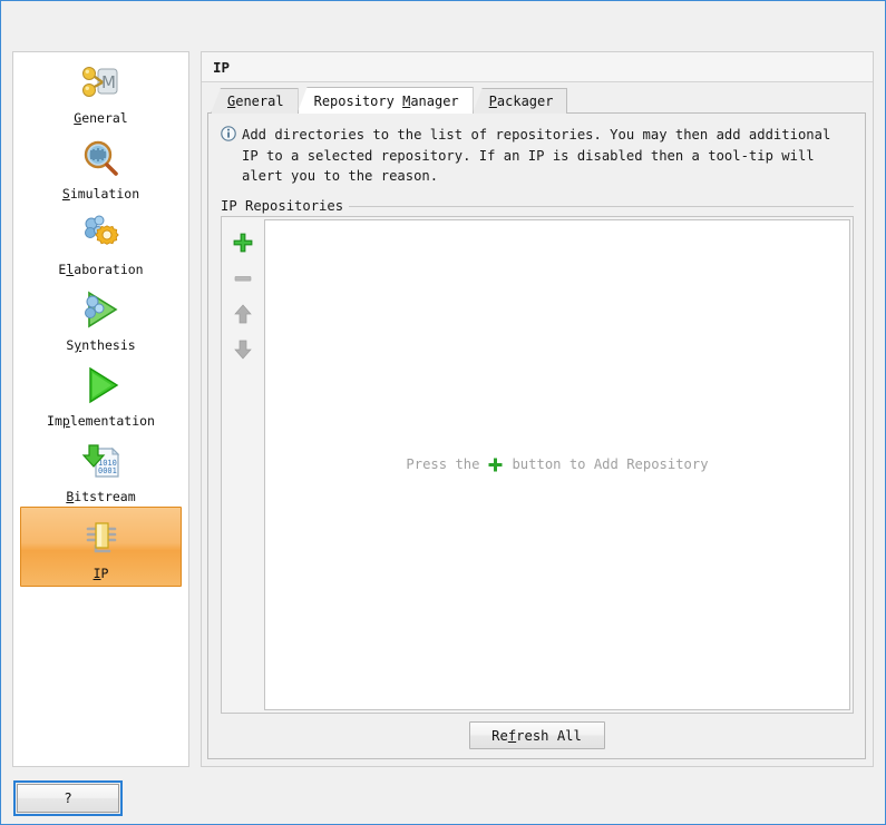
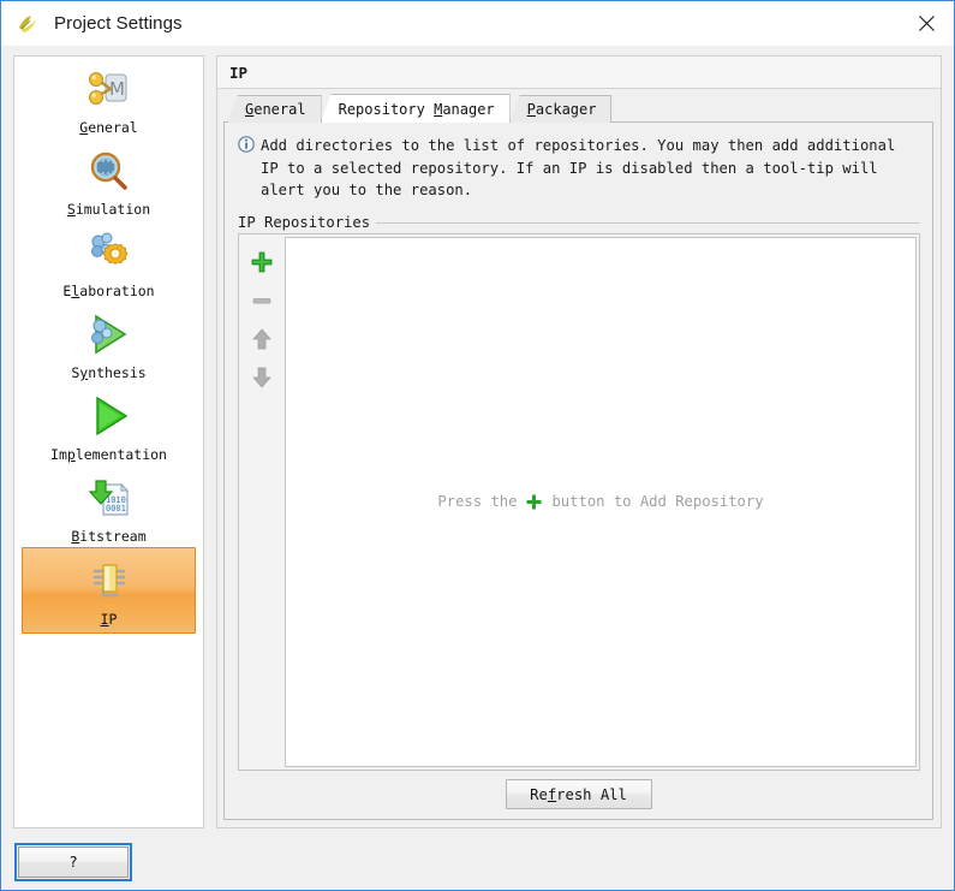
+ Project Settings
  M
  General
  Simulation
  Elaboration
  Synthesis
  Implementation
  1010
  0001
  Bitstream
  IP
  IP
  General
  Repository Manager
  Packager
  Add directories to the list of repositories. You may then add additional
  IP to a selected repository. If an IP is disabled then a tool-tip will
  alert you to the reason.
  IP Repositories
  Press the
  button to Add Repository
  Refresh All
  ?
